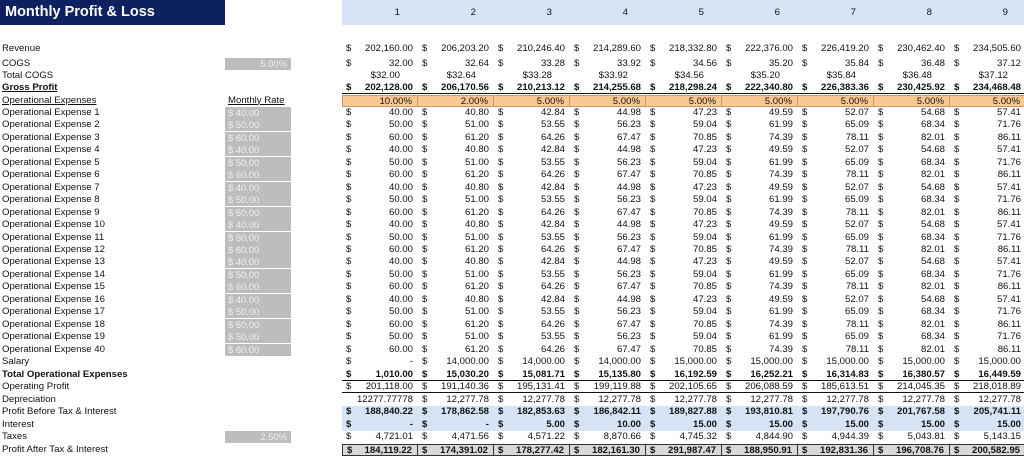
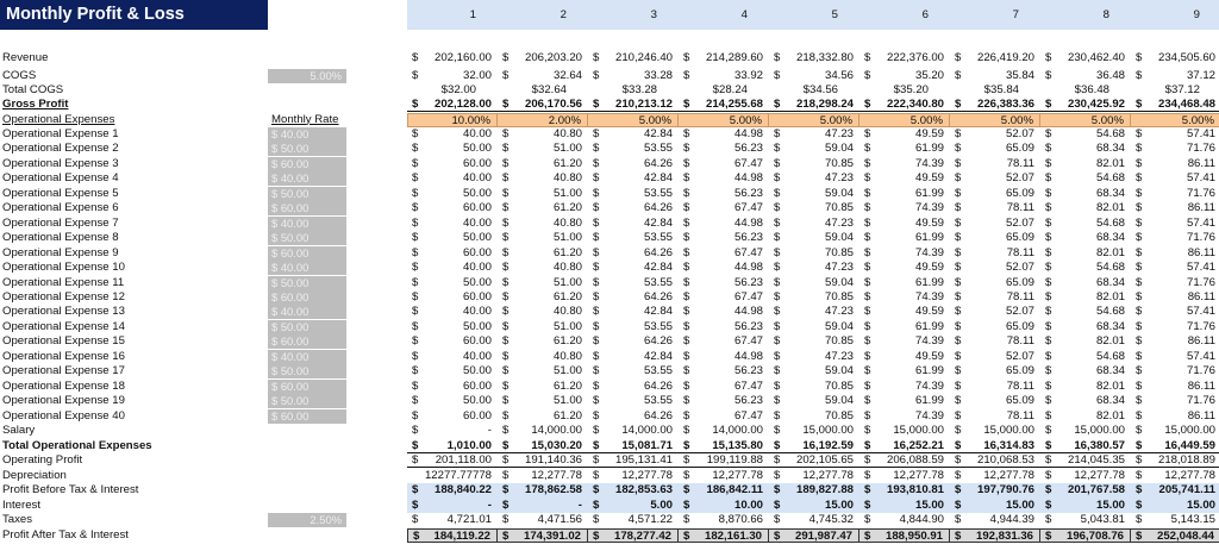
  Monthly Profit & Loss Statement
  1
  2
  3
  4
  5
  6
  7
  8
  9
  Revenue
  $
  202,160.00
  $
  206,203.20
  $
  210,246.40
  $
  214,289.60
  $
  218,332.80
  $
  222,376.00
  $
  226,419.20
  $
  230,462.40
  $
  234,505.60
  COGS
  5.00%
  $
  32.00
  $
  32.64
  $
  33.28
  $
  33.92
  $
  34.56
  $
  35.20
  $
  35.84
  $
  36.48
  $
  37.12
  Total COGS
  $32.00
  $32.64
  $33.28
- $33.92
+ $28.24
  $34.56
  $35.20
  $35.84
  $36.48
  $37.12
  Gross Profit
  $
  202,128.00
  $
  206,170.56
  $
  210,213.12
  $
  214,255.68
  $
  218,298.24
  $
  222,340.80
  $
  226,383.36
  $
  230,425.92
  $
  234,468.48
  Operational Expenses
  Monthly Rate
  10.00%
  2.00%
  5.00%
  5.00%
  5.00%
  5.00%
  5.00%
  5.00%
  5.00%
  Operational Expense 1
  $ 40.00
  $
  40.00
  $
  40.80
  $
  42.84
  $
  44.98
  $
  47.23
  $
  49.59
  $
  52.07
  $
  54.68
  $
  57.41
  Operational Expense 2
  $ 50.00
  $
  50.00
  $
  51.00
  $
  53.55
  $
  56.23
  $
  59.04
  $
  61.99
  $
  65.09
  $
  68.34
  $
  71.76
  Operational Expense 3
  $ 60.00
  $
  60.00
  $
  61.20
  $
  64.26
  $
  67.47
  $
  70.85
  $
  74.39
  $
  78.11
  $
  82.01
  $
  86.11
  Operational Expense 4
  $ 40.00
  $
  40.00
  $
  40.80
  $
  42.84
  $
  44.98
  $
  47.23
  $
  49.59
  $
  52.07
  $
  54.68
  $
  57.41
  Operational Expense 5
  $ 50.00
  $
  50.00
  $
  51.00
  $
  53.55
  $
  56.23
  $
  59.04
  $
  61.99
  $
  65.09
  $
  68.34
  $
  71.76
  Operational Expense 6
  $ 60.00
  $
  60.00
  $
  61.20
  $
  64.26
  $
  67.47
  $
  70.85
  $
  74.39
  $
  78.11
  $
  82.01
  $
  86.11
  Operational Expense 7
  $ 40.00
  $
  40.00
  $
  40.80
  $
  42.84
  $
  44.98
  $
  47.23
  $
  49.59
  $
  52.07
  $
  54.68
  $
  57.41
  Operational Expense 8
  $ 50.00
  $
  50.00
  $
  51.00
  $
  53.55
  $
  56.23
  $
  59.04
  $
  61.99
  $
  65.09
  $
  68.34
  $
  71.76
  Operational Expense 9
  $ 60.00
  $
  60.00
  $
  61.20
  $
  64.26
  $
  67.47
  $
  70.85
  $
  74.39
  $
  78.11
  $
  82.01
  $
  86.11
  Operational Expense 10
  $ 40.00
  $
  40.00
  $
  40.80
  $
  42.84
  $
  44.98
  $
  47.23
  $
  49.59
  $
  52.07
  $
  54.68
  $
  57.41
  Operational Expense 11
  $ 50.00
  $
  50.00
  $
  51.00
  $
  53.55
  $
  56.23
  $
  59.04
  $
  61.99
  $
  65.09
  $
  68.34
  $
  71.76
  Operational Expense 12
  $ 60.00
  $
  60.00
  $
  61.20
  $
  64.26
  $
  67.47
  $
  70.85
  $
  74.39
  $
  78.11
  $
  82.01
  $
  86.11
  Operational Expense 13
  $ 40.00
  $
  40.00
  $
  40.80
  $
  42.84
  $
  44.98
  $
  47.23
  $
  49.59
  $
  52.07
  $
  54.68
  $
  57.41
  Operational Expense 14
  $ 50.00
  $
  50.00
  $
  51.00
  $
  53.55
  $
  56.23
  $
  59.04
  $
  61.99
  $
  65.09
  $
  68.34
  $
  71.76
  Operational Expense 15
  $ 60.00
  $
  60.00
  $
  61.20
  $
  64.26
  $
  67.47
  $
  70.85
  $
  74.39
  $
  78.11
  $
  82.01
  $
  86.11
  Operational Expense 16
  $ 40.00
  $
  40.00
  $
  40.80
  $
  42.84
  $
  44.98
  $
  47.23
  $
  49.59
  $
  52.07
  $
  54.68
  $
  57.41
  Operational Expense 17
  $ 50.00
  $
  50.00
  $
  51.00
  $
  53.55
  $
  56.23
  $
  59.04
  $
  61.99
  $
  65.09
  $
  68.34
  $
  71.76
  Operational Expense 18
  $ 60.00
  $
  60.00
  $
  61.20
  $
  64.26
  $
  67.47
  $
  70.85
  $
  74.39
  $
  78.11
  $
  82.01
  $
  86.11
  Operational Expense 19
  $ 50.00
  $
  50.00
  $
  51.00
  $
  53.55
  $
  56.23
  $
  59.04
  $
  61.99
  $
  65.09
  $
  68.34
  $
  71.76
  Operational Expense 40
  $ 60.00
  $
  60.00
  $
  61.20
  $
  64.26
  $
  67.47
  $
  70.85
  $
  74.39
  $
  78.11
  $
  82.01
  $
  86.11
  Salary
  $
  -
  $
  14,000.00
  $
  14,000.00
  $
  14,000.00
  $
  15,000.00
  $
  15,000.00
  $
  15,000.00
  $
  15,000.00
  $
  15,000.00
  Total Operational Expenses
  $
  1,010.00
  $
  15,030.20
  $
  15,081.71
  $
  15,135.80
  $
  16,192.59
  $
  16,252.21
  $
  16,314.83
  $
  16,380.57
  $
  16,449.59
  Operating Profit
  $
  201,118.00
  $
  191,140.36
  $
  195,131.41
  $
  199,119.88
  $
  202,105.65
  $
  206,088.59
  $
- 185,613.51
+ 210,068.53
  $
  214,045.35
  $
  218,018.89
  Depreciation
  12277.77778
  $
  12,277.78
  $
  12,277.78
  $
  12,277.78
  $
  12,277.78
  $
  12,277.78
  $
  12,277.78
  $
  12,277.78
  $
  12,277.78
  Profit Before Tax & Interest
  $
  188,840.22
  $
  178,862.58
  $
  182,853.63
  $
  186,842.11
  $
  189,827.88
  $
  193,810.81
  $
  197,790.76
  $
  201,767.58
  $
  205,741.11
  Interest
  $
  -
  $
  -
  $
  5.00
  $
  10.00
  $
  15.00
  $
  15.00
  $
  15.00
  $
  15.00
  $
  15.00
  Taxes
  2.50%
  $
  4,721.01
  $
  4,471.56
  $
  4,571.22
  $
  8,870.66
  $
  4,745.32
  $
  4,844.90
  $
  4,944.39
  $
  5,043.81
  $
  5,143.15
  Profit After Tax & Interest
  $
  184,119.22
  $
  174,391.02
  $
  178,277.42
  $
  182,161.30
  $
  291,987.47
  $
  188,950.91
  $
  192,831.36
  $
  196,708.76
  $
- 200,582.95
+ 252,048.44
